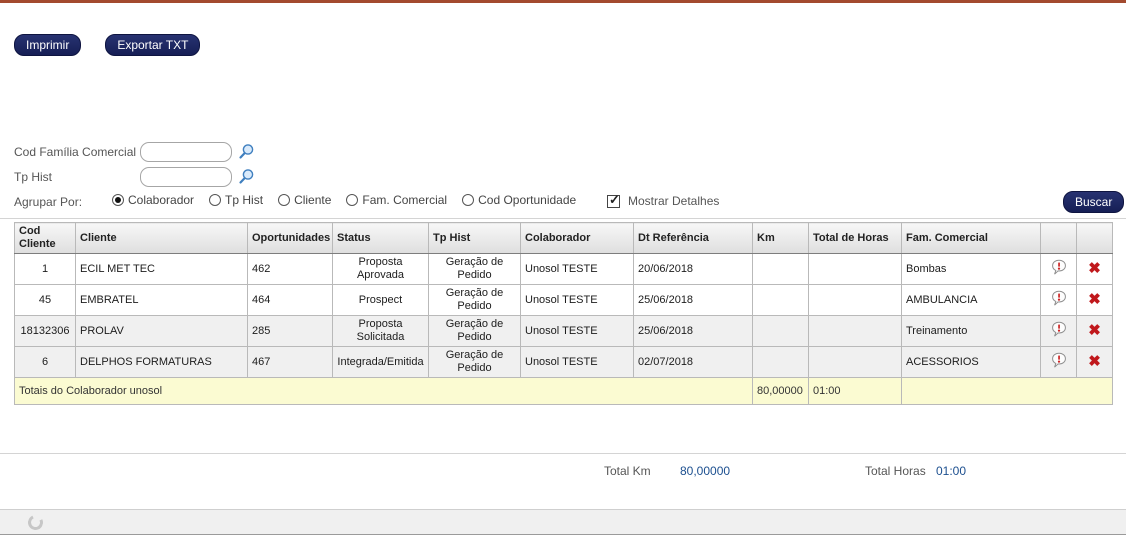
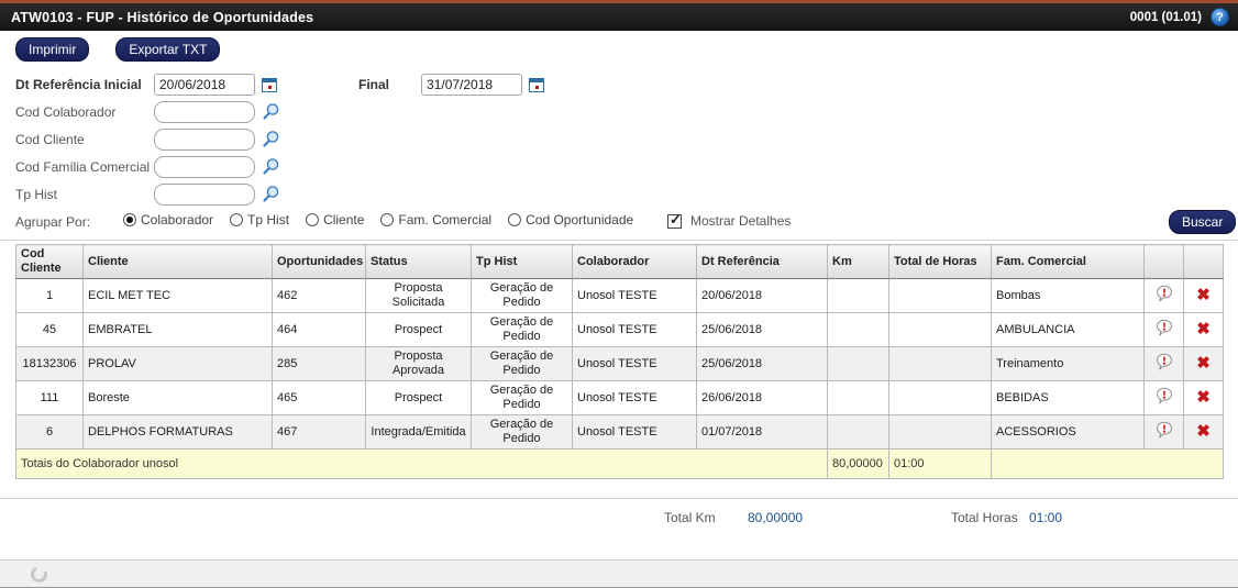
+ ATW0103 - FUP - Histórico de Oportunidades
+ 0001 (01.01)
+ ?
  Imprimir
  Exportar TXT
+ Dt Referência Inicial
+ 20/06/2018
+ Final
+ 31/07/2018
+ Cod Colaborador
+ Cod Cliente
  Cod Família Comercial
  Tp Hist
  Agrupar Por:
  Colaborador
  Tp Hist
  Cliente
  Fam. Comercial
  Cod Oportunidade
  ✓
  Mostrar Detalhes
  Buscar
  Cod Cliente	Cliente	Oportunidades	Status	Tp Hist	Colaborador	Dt Referência	Km	Total de Horas	Fam. Comercial
- 1	ECIL MET TEC	462	Proposta Aprovada	Geração de Pedido	Unosol TESTE	20/06/2018			Bombas		✖
+ 1	ECIL MET TEC	462	Proposta Solicitada	Geração de Pedido	Unosol TESTE	20/06/2018			Bombas		✖
  45	EMBRATEL	464	Prospect	Geração de Pedido	Unosol TESTE	25/06/2018			AMBULANCIA		✖
- 18132306	PROLAV	285	Proposta Solicitada	Geração de Pedido	Unosol TESTE	25/06/2018			Treinamento		✖
+ 18132306	PROLAV	285	Proposta Aprovada	Geração de Pedido	Unosol TESTE	25/06/2018			Treinamento		✖
+ 111	Boreste	465	Prospect	Geração de Pedido	Unosol TESTE	26/06/2018			BEBIDAS		✖
- 6	DELPHOS FORMATURAS	467	Integrada/Emitida	Geração de Pedido	Unosol TESTE	02/07/2018			ACESSORIOS		✖
+ 6	DELPHOS FORMATURAS	467	Integrada/Emitida	Geração de Pedido	Unosol TESTE	01/07/2018			ACESSORIOS		✖
  Totais do Colaborador unosol	80,00000	01:00
  Total Km
  80,00000
  Total Horas
  01:00
